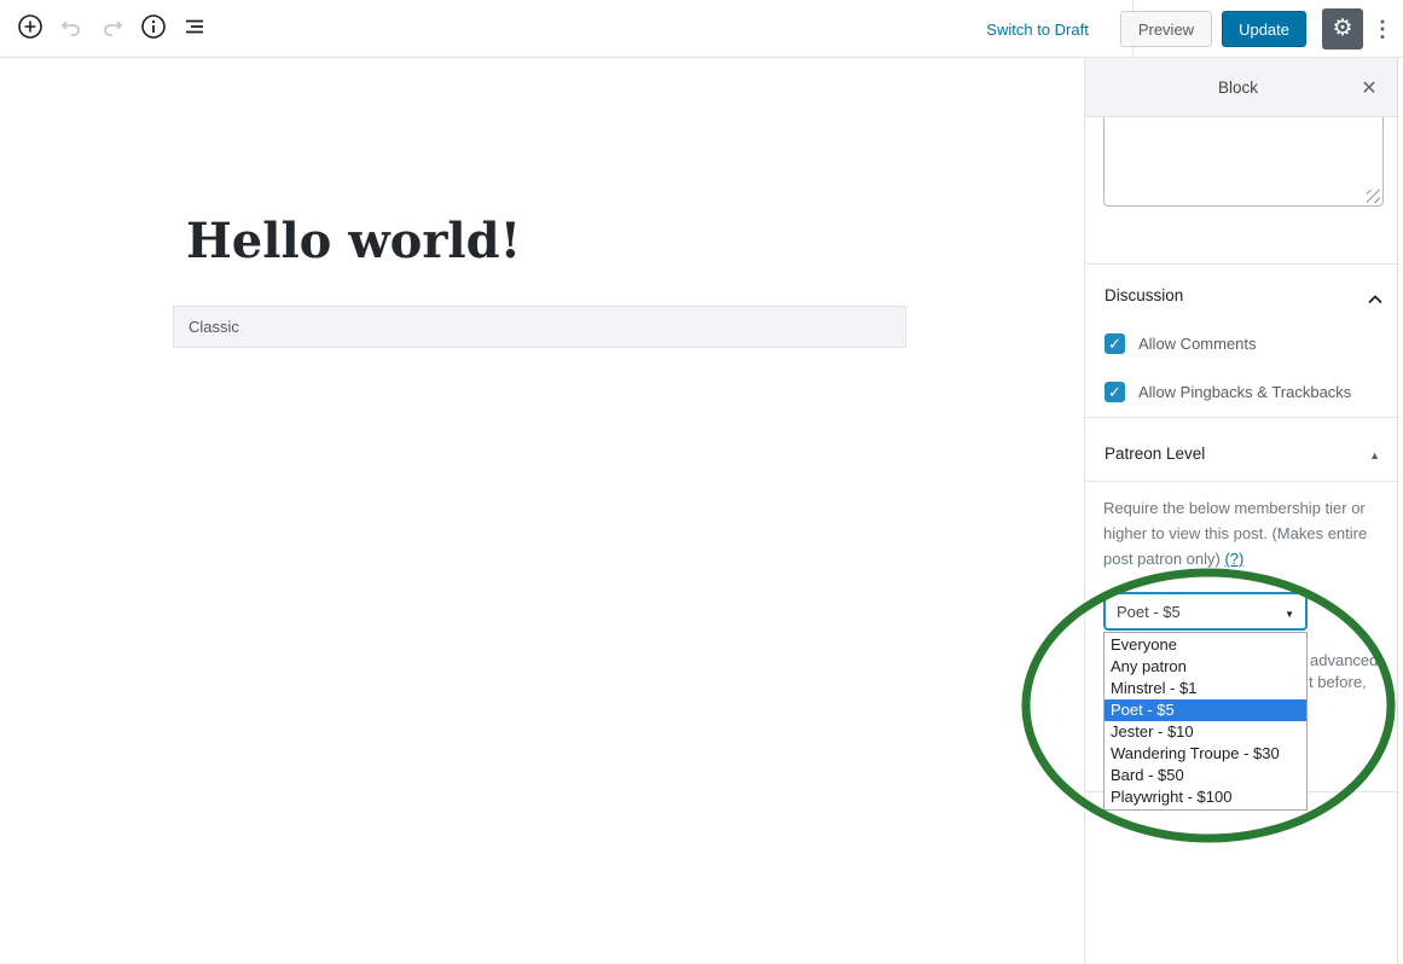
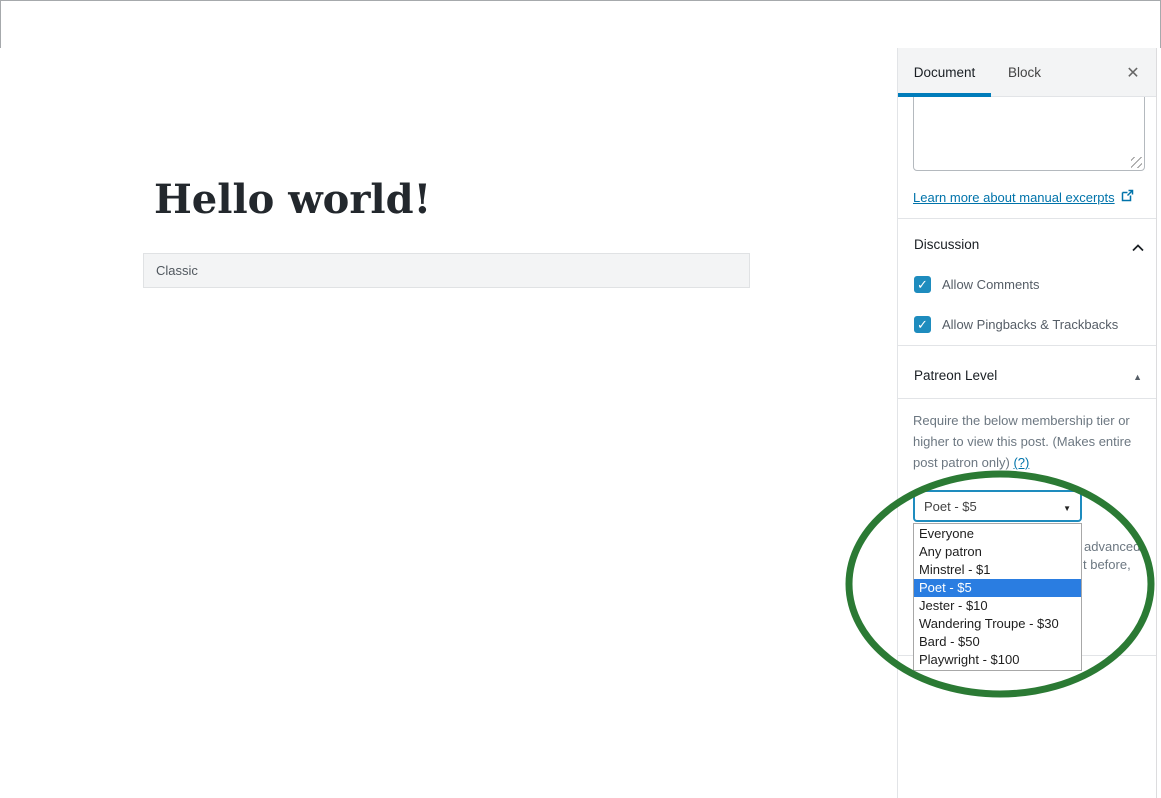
- Switch to Draft
- Preview
- Update
- ⚙
- ⋮
  Hello world!
  Classic
+ Learn more about manual excerpts
  Discussion
  ✓
  Allow Comments
  ✓
  Allow Pingbacks & Trackbacks
  Patreon Level
  ▲
  Require the below membership tier or higher to view this post. (Makes entire post patron only) (?)
  Poet - $5
  ▼
  Everyone
  Any patron
  Minstrel - $1
  Poet - $5
  Jester - $10
  Wandering Troupe - $30
  Bard - $50
  Playwright - $100
  advanced
  t before,
+ Document
  Block
  ✕
